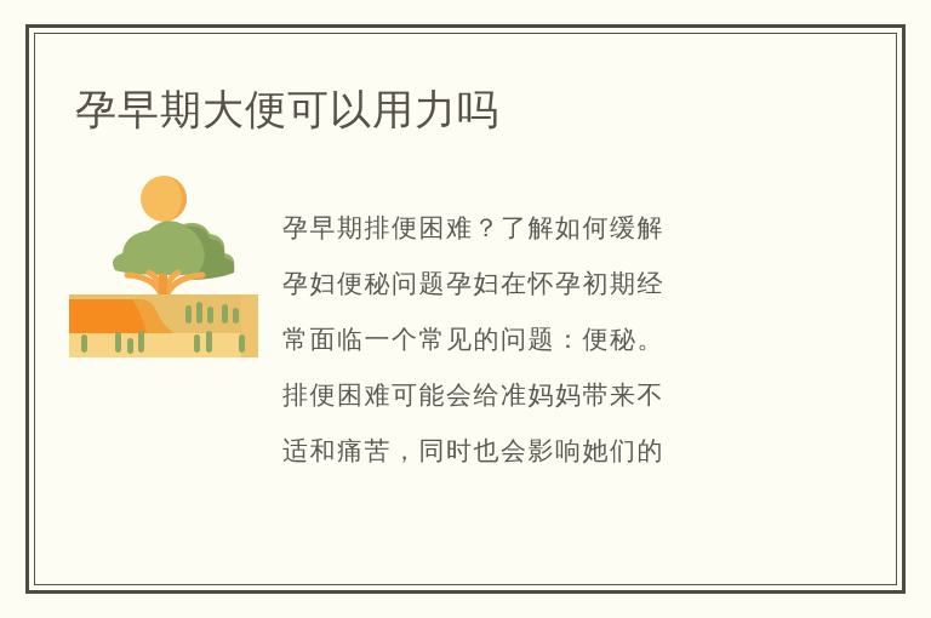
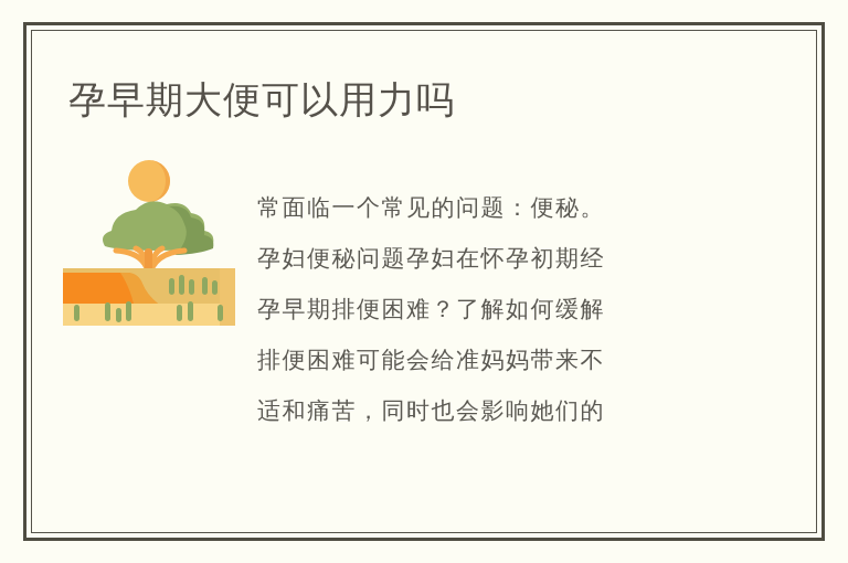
  孕早期大便可以用力吗
- 孕早期排便困难？了解如何缓解
+ 常面临一个常见的问题：便秘。
  孕妇便秘问题孕妇在怀孕初期经
- 常面临一个常见的问题：便秘。
+ 孕早期排便困难？了解如何缓解
  排便困难可能会给准妈妈带来不
  适和痛苦，同时也会影响她们的
